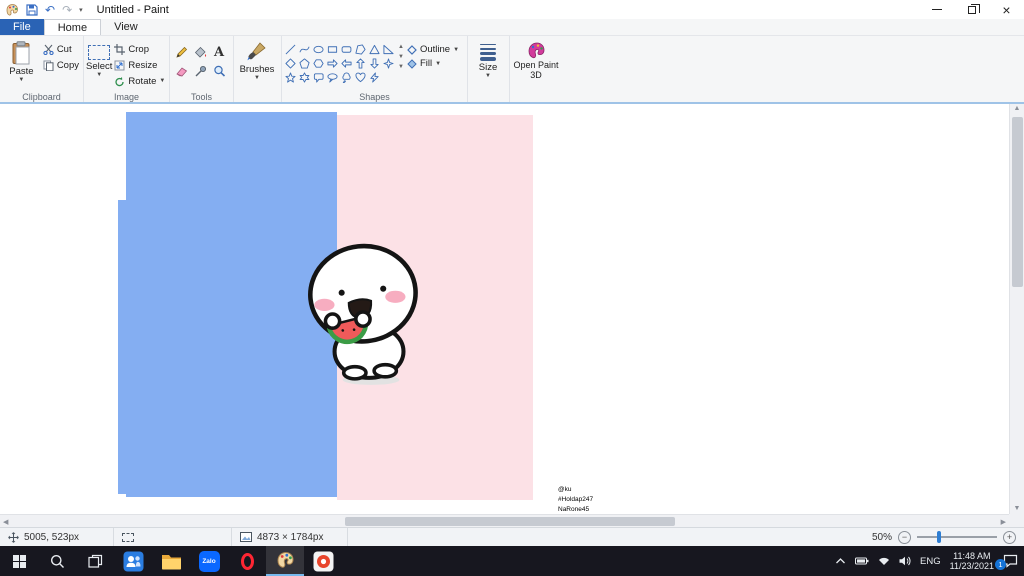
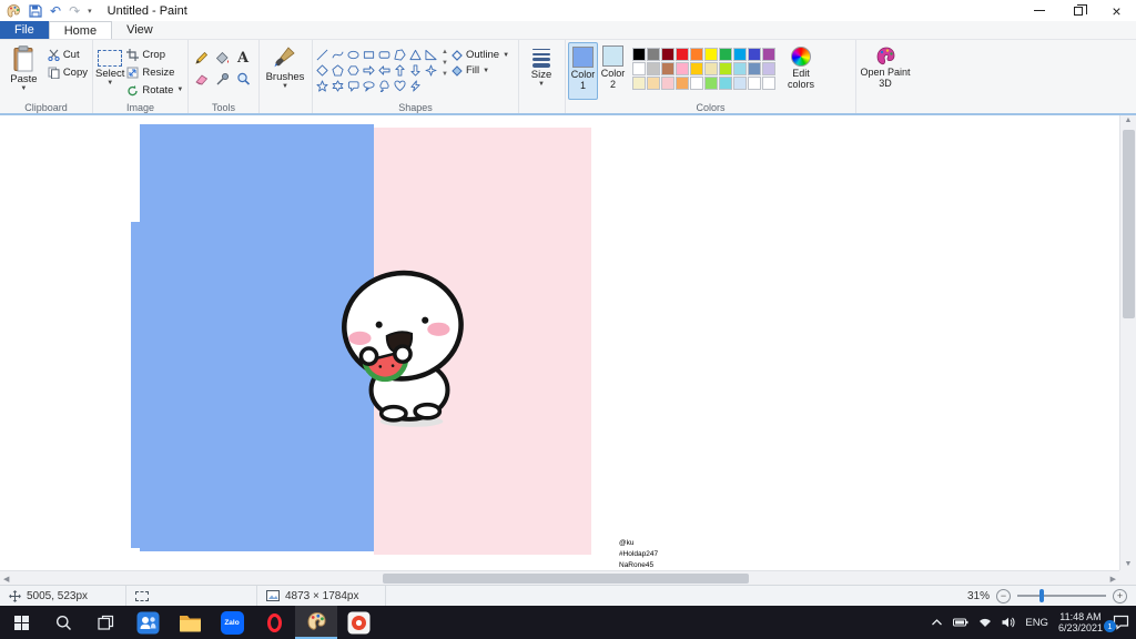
  ↶
  ↷
  Untitled - Paint
  ×
  File
  Home
  View
  Paste
  Cut
  Copy
  Clipboard
  Select
  Crop
  Resize
  Rotate
  Image
  A
  Tools
  Brushes
  Outline
  Fill
  Shapes
  Size
+ Color 1
+ Color 2
+ Edit colors
+ Colors
  Open Paint 3D
  5005, 523px
  4873 × 1784px
- 50%
+ 31%
  −
  +
  ENG
  11:48 AM
- 11/23/2021
+ 6/23/2021
  1
